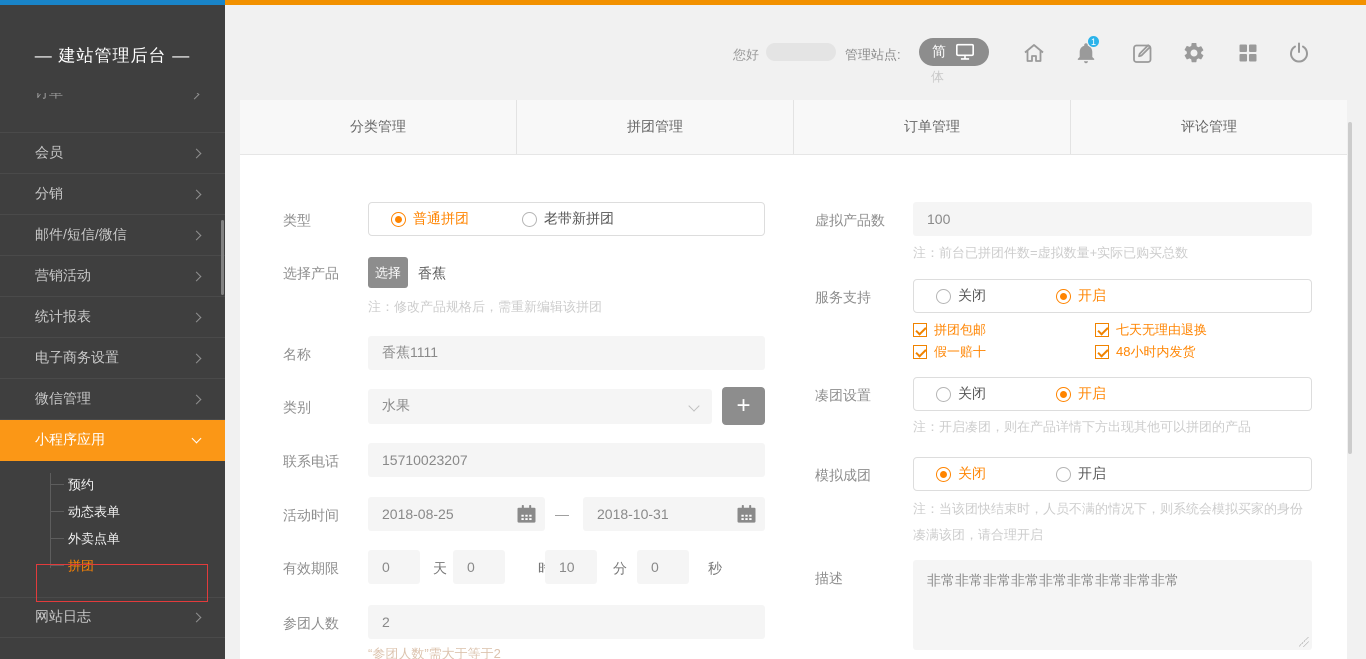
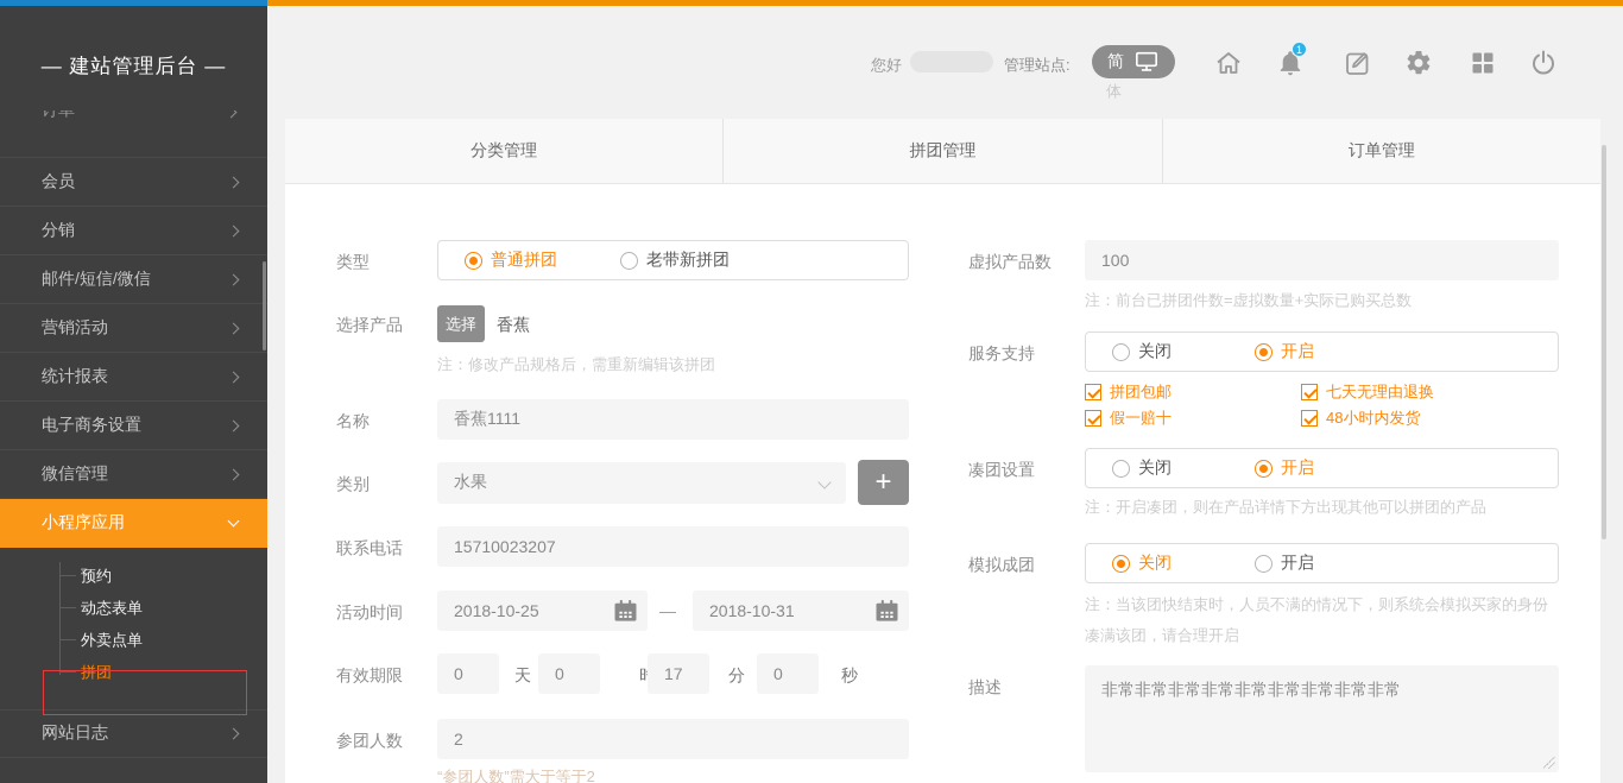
  — 建站管理后台 —
  会员
  分销
  邮件/短信/微信
  营销活动
  统计报表
  电子商务设置
  微信管理
  小程序应用
  预约
  动态表单
  外卖点单
  拼团
  网站日志
  您好
  管理站点:
  简
  体
  1
  分类管理
  拼团管理
  订单管理
- 评论管理
  类型
  普通拼团
  老带新拼团
  选择产品
  选择
  香蕉
  注：修改产品规格后，需重新编辑该拼团
  名称
  香蕉1111
  类别
  水果
  +
  联系电话
  15710023207
  活动时间
- 2018-08-25
+ 2018-10-25
  —
  2018-10-31
  有效期限
  0
  天
  0
- 10
+ 17
  分
  0
  秒
  参团人数
  2
  “参团人数”需大于等于2
  虚拟产品数
  100
  注：前台已拼团件数=虚拟数量+实际已购买总数
  服务支持
  关闭
  开启
  拼团包邮
  七天无理由退换
  假一赔十
  48小时内发货
  凑团设置
  关闭
  开启
  注：开启凑团，则在产品详情下方出现其他可以拼团的产品
  模拟成团
  关闭
  开启
  注：当该团快结束时，人员不满的情况下，则系统会模拟买家的身份凑满该团，请合理开启
  描述
  非常非常非常非常非常非常非常非常非常
